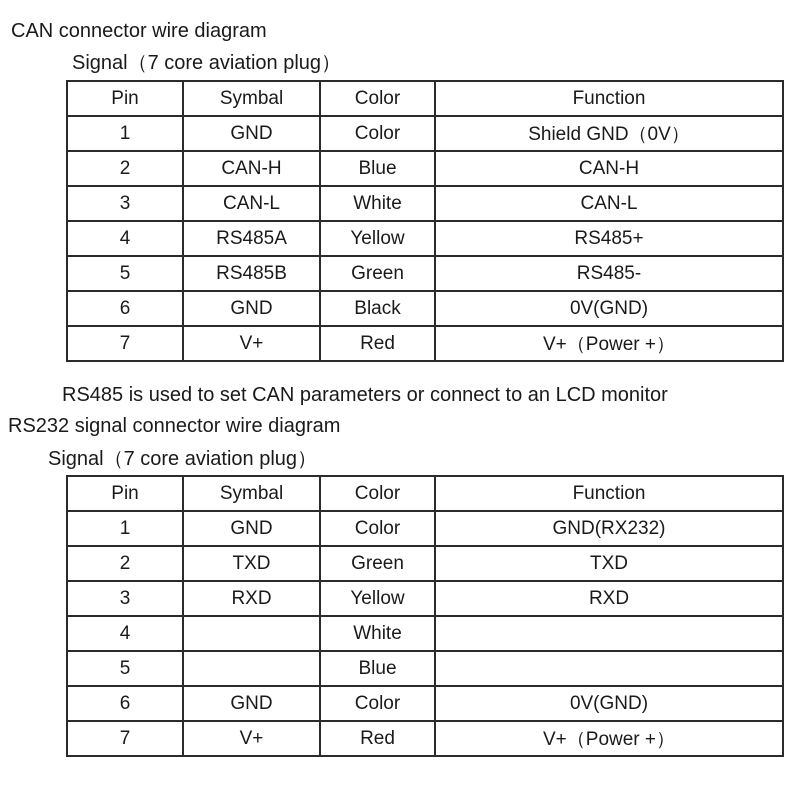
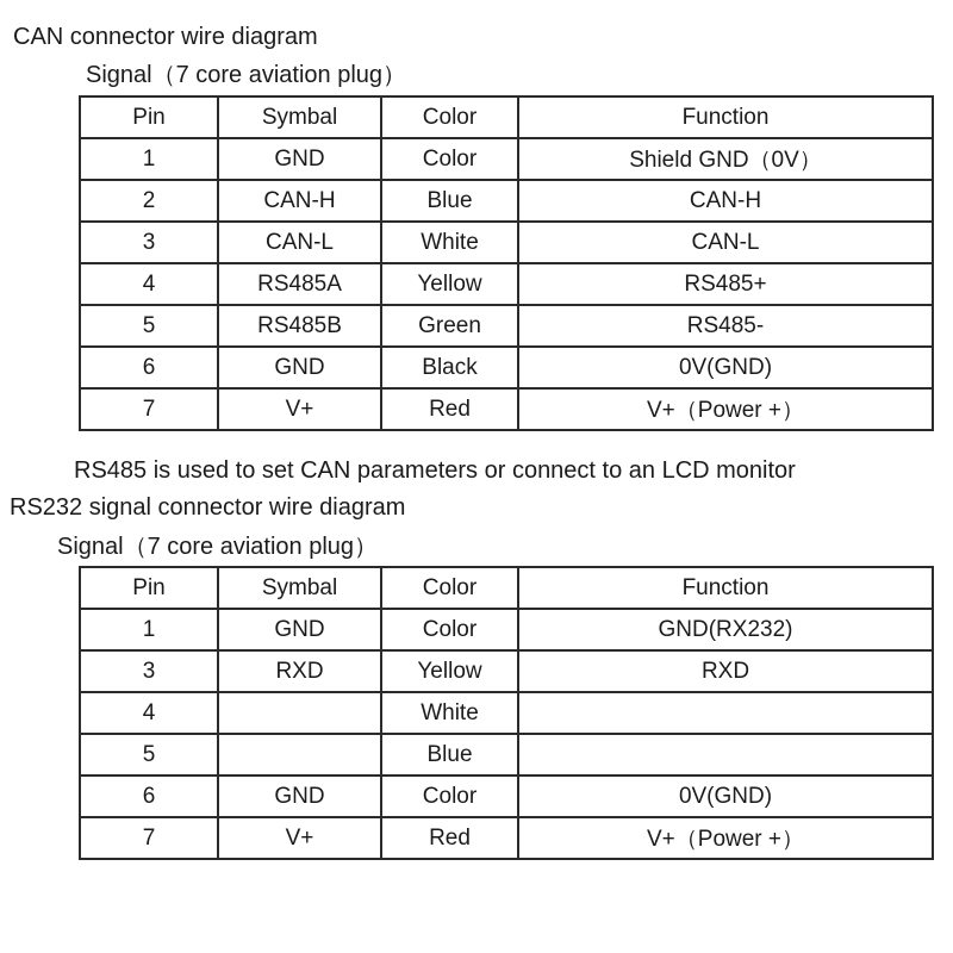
  CAN connector wire diagram
  Signal（7 core aviation plug）
  Pin	Symbal	Color	Function
  1	GND	Color	Shield GND（0V）
  2	CAN-H	Blue	CAN-H
  3	CAN-L	White	CAN-L
  4	RS485A	Yellow	RS485+
  5	RS485B	Green	RS485-
  6	GND	Black	0V(GND)
  7	V+	Red	V+（Power +）
  RS485 is used to set CAN parameters or connect to an LCD monitor
  RS232 signal connector wire diagram
  Signal（7 core aviation plug）
  Pin	Symbal	Color	Function
  1	GND	Color	GND(RX232)
- 2	TXD	Green	TXD
  3	RXD	Yellow	RXD
  4		White
  5		Blue
  6	GND	Color	0V(GND)
  7	V+	Red	V+（Power +）
